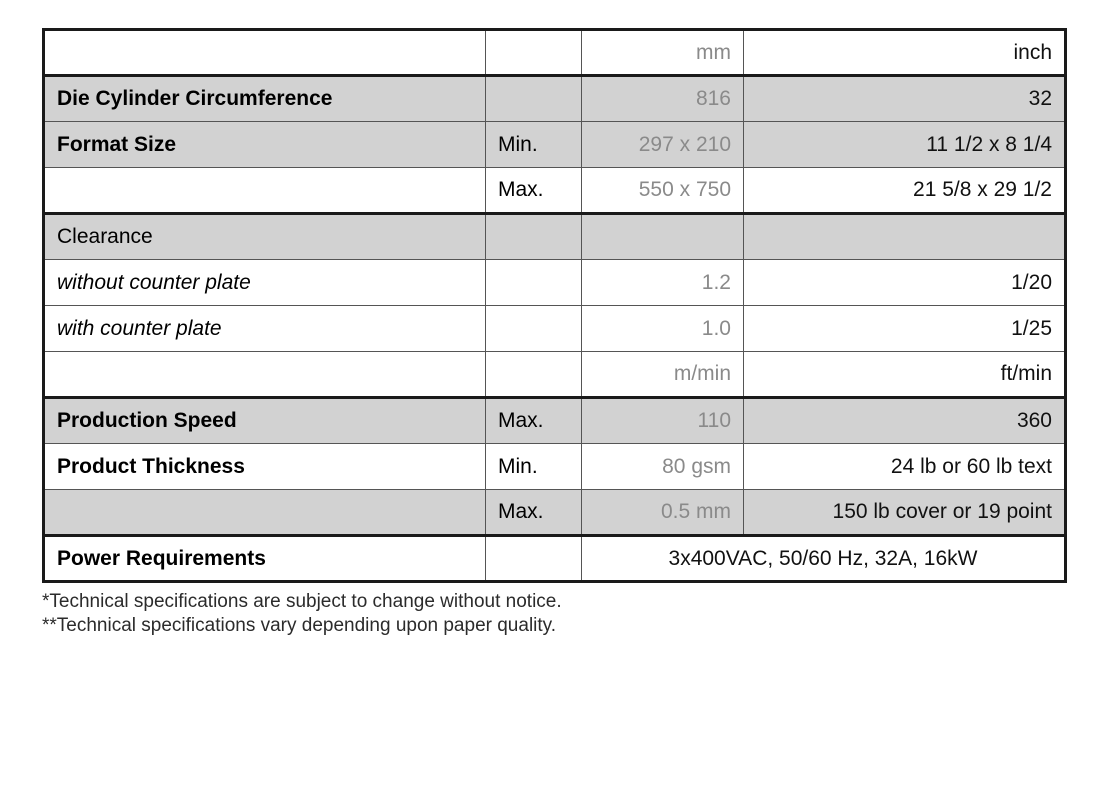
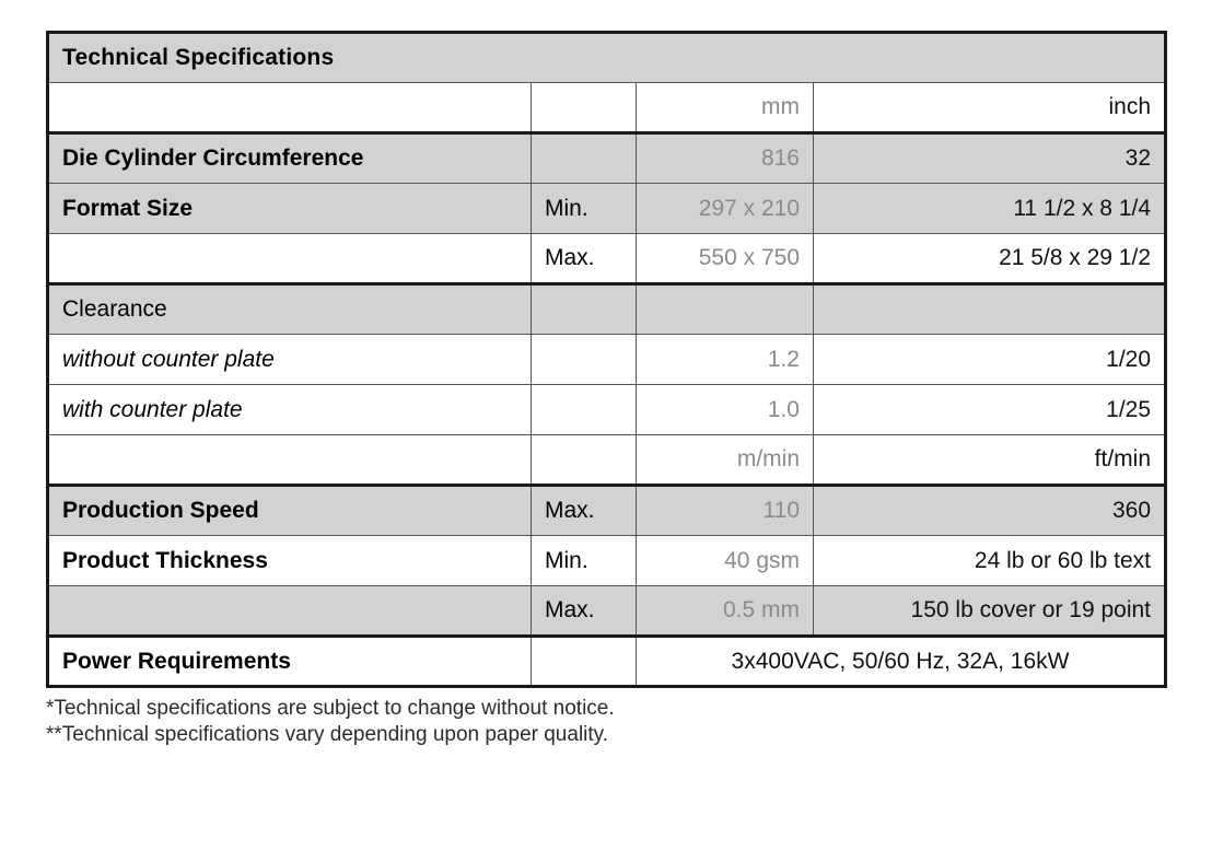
+ Technical Specifications
  		mm	inch
  Die Cylinder Circumference		816	32
  Format Size	Min.	297 x 210	11 1/2 x 8 1/4
  	Max.	550 x 750	21 5/8 x 29 1/2
  Clearance
  without counter plate		1.2	1/20
  with counter plate		1.0	1/25
  		m/min	ft/min
  Production Speed	Max.	110	360
- Product Thickness	Min.	80 gsm	24 lb or 60 lb text
+ Product Thickness	Min.	40 gsm	24 lb or 60 lb text
  	Max.	0.5 mm	150 lb cover or 19 point
  Power Requirements		3x400VAC, 50/60 Hz, 32A, 16kW
  *Technical specifications are subject to change without notice.
  **Technical specifications vary depending upon paper quality.
